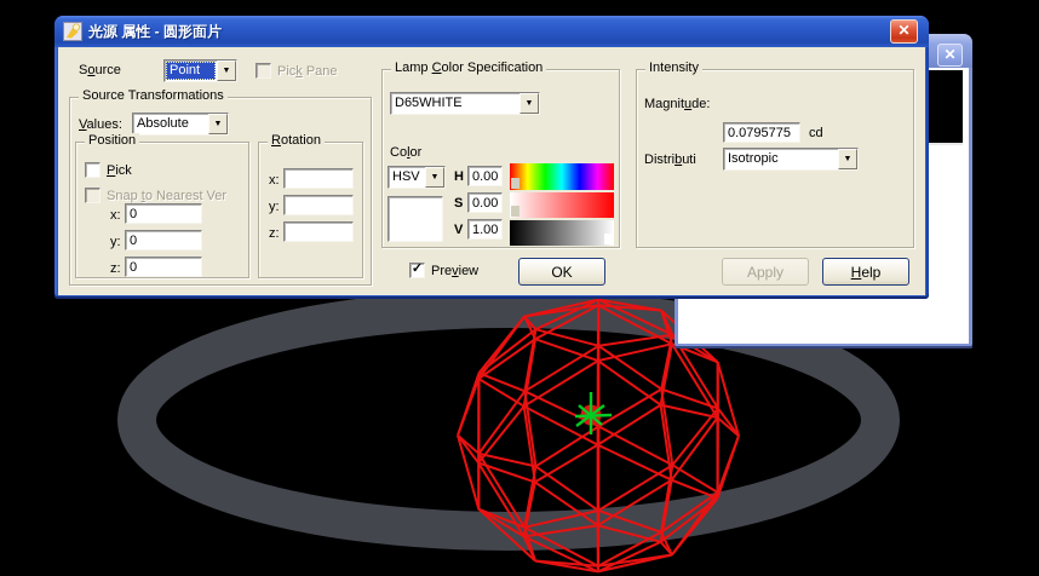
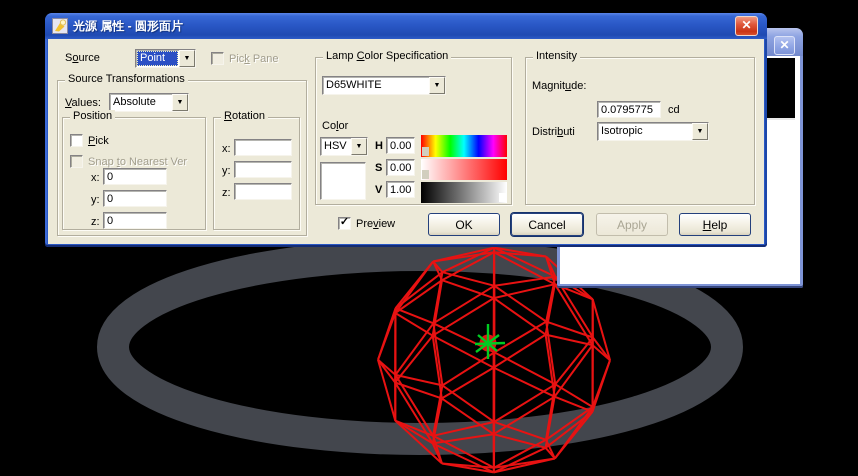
  ✕
  光源 属性 - 圆形面片
  ✕
  Source
  Point
  Pick Pane
  Source Transformations
  Values:
  Absolute
  Position
  Pick
  Snap to Nearest Ver
  x:
  0
  y:
  0
  z:
  0
  Rotation
  x:
  y:
  z:
  Lamp Color Specification
  D65WHITE
  Color
  HSV
  H
  0.00
  S
  0.00
  V
  1.00
  Intensity
  Magnitude:
  0.0795775
  cd
  Distributi
  Isotropic
  ✓
  Preview
  OK
+ Cancel
  Apply
  Help
